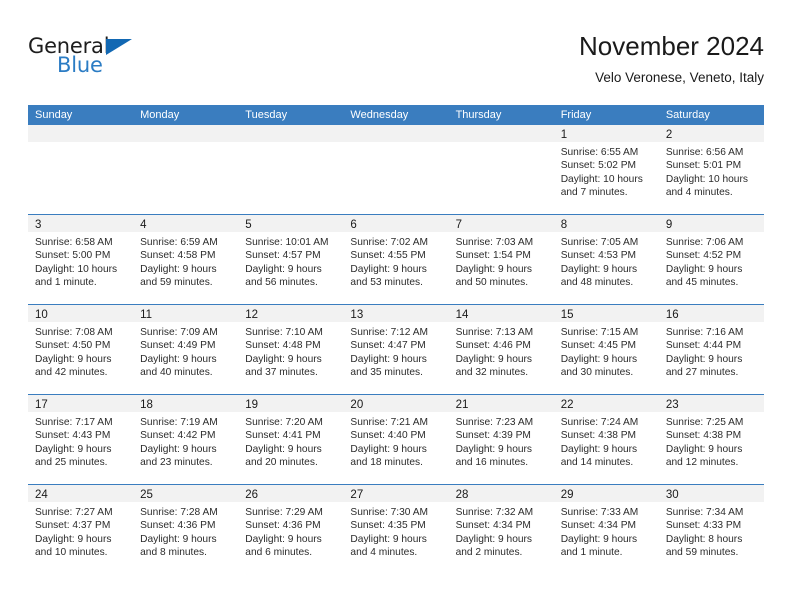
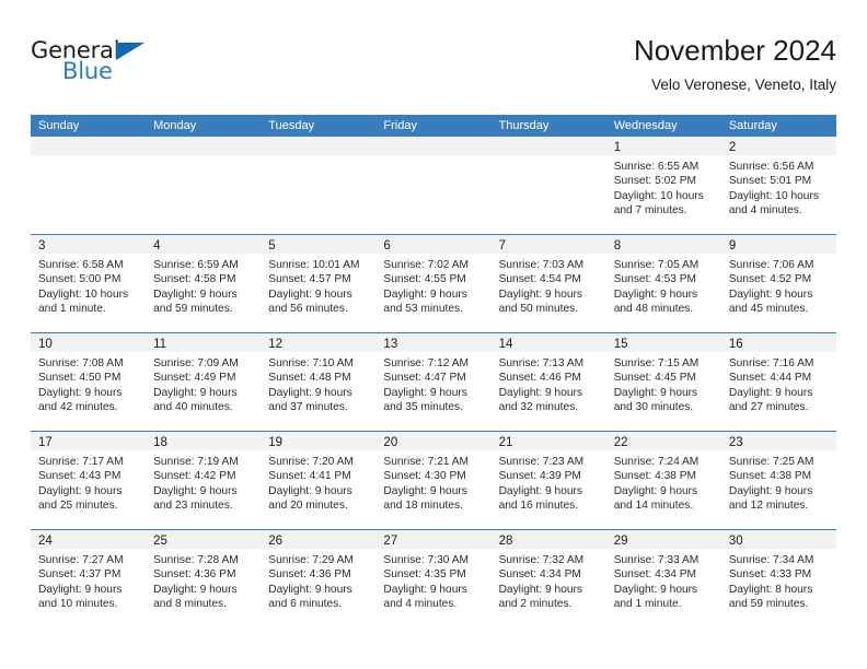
  General
  Blue
  November 2024
  Velo Veronese, Veneto, Italy
  Sunday
  Monday
  Tuesday
- Wednesday
+ Friday
  Thursday
- Friday
+ Wednesday
  Saturday
  1
  Sunrise: 6:55 AM
  Sunset: 5:02 PM
  Daylight: 10 hours
  and 7 minutes.
  2
  Sunrise: 6:56 AM
  Sunset: 5:01 PM
  Daylight: 10 hours
  and 4 minutes.
  3
  Sunrise: 6:58 AM
  Sunset: 5:00 PM
  Daylight: 10 hours
  and 1 minute.
  4
  Sunrise: 6:59 AM
  Sunset: 4:58 PM
  Daylight: 9 hours
  and 59 minutes.
  5
  Sunrise: 10:01 AM
  Sunset: 4:57 PM
  Daylight: 9 hours
  and 56 minutes.
  6
  Sunrise: 7:02 AM
  Sunset: 4:55 PM
  Daylight: 9 hours
  and 53 minutes.
  7
  Sunrise: 7:03 AM
- Sunset: 1:54 PM
+ Sunset: 4:54 PM
  Daylight: 9 hours
  and 50 minutes.
  8
  Sunrise: 7:05 AM
  Sunset: 4:53 PM
  Daylight: 9 hours
  and 48 minutes.
  9
  Sunrise: 7:06 AM
  Sunset: 4:52 PM
  Daylight: 9 hours
  and 45 minutes.
  10
  Sunrise: 7:08 AM
  Sunset: 4:50 PM
  Daylight: 9 hours
  and 42 minutes.
  11
  Sunrise: 7:09 AM
  Sunset: 4:49 PM
  Daylight: 9 hours
  and 40 minutes.
  12
  Sunrise: 7:10 AM
  Sunset: 4:48 PM
  Daylight: 9 hours
  and 37 minutes.
  13
  Sunrise: 7:12 AM
  Sunset: 4:47 PM
  Daylight: 9 hours
  and 35 minutes.
  14
  Sunrise: 7:13 AM
  Sunset: 4:46 PM
  Daylight: 9 hours
  and 32 minutes.
  15
  Sunrise: 7:15 AM
  Sunset: 4:45 PM
  Daylight: 9 hours
  and 30 minutes.
  16
  Sunrise: 7:16 AM
  Sunset: 4:44 PM
  Daylight: 9 hours
  and 27 minutes.
  17
  Sunrise: 7:17 AM
  Sunset: 4:43 PM
  Daylight: 9 hours
  and 25 minutes.
  18
  Sunrise: 7:19 AM
  Sunset: 4:42 PM
  Daylight: 9 hours
  and 23 minutes.
  19
  Sunrise: 7:20 AM
  Sunset: 4:41 PM
  Daylight: 9 hours
  and 20 minutes.
  20
  Sunrise: 7:21 AM
- Sunset: 4:40 PM
+ Sunset: 4:30 PM
  Daylight: 9 hours
  and 18 minutes.
  21
  Sunrise: 7:23 AM
  Sunset: 4:39 PM
  Daylight: 9 hours
  and 16 minutes.
  22
  Sunrise: 7:24 AM
  Sunset: 4:38 PM
  Daylight: 9 hours
  and 14 minutes.
  23
  Sunrise: 7:25 AM
  Sunset: 4:38 PM
  Daylight: 9 hours
  and 12 minutes.
  24
  Sunrise: 7:27 AM
  Sunset: 4:37 PM
  Daylight: 9 hours
  and 10 minutes.
  25
  Sunrise: 7:28 AM
  Sunset: 4:36 PM
  Daylight: 9 hours
  and 8 minutes.
  26
  Sunrise: 7:29 AM
  Sunset: 4:36 PM
  Daylight: 9 hours
  and 6 minutes.
  27
  Sunrise: 7:30 AM
  Sunset: 4:35 PM
  Daylight: 9 hours
  and 4 minutes.
  28
  Sunrise: 7:32 AM
  Sunset: 4:34 PM
  Daylight: 9 hours
  and 2 minutes.
  29
  Sunrise: 7:33 AM
  Sunset: 4:34 PM
  Daylight: 9 hours
  and 1 minute.
  30
  Sunrise: 7:34 AM
  Sunset: 4:33 PM
  Daylight: 8 hours
  and 59 minutes.
